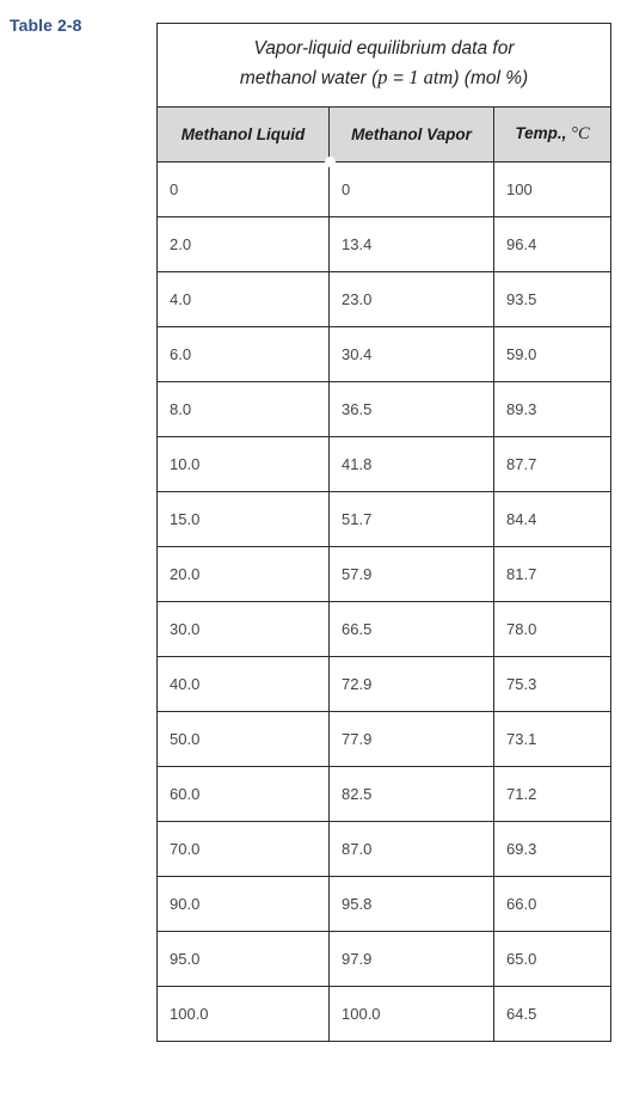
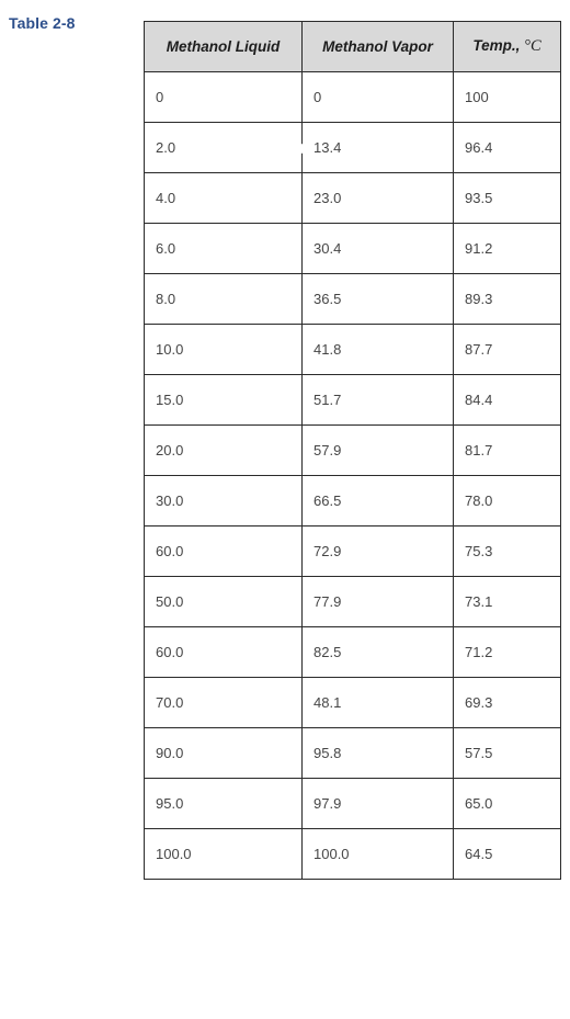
  Table 2-8
- Vapor-liquid equilibrium data formethanol water (p = 1 atm) (mol %)
  Methanol Liquid	Methanol Vapor	Temp., °C
  0	0	100
  2.0	13.4	96.4
  4.0	23.0	93.5
- 6.0	30.4	59.0
+ 6.0	30.4	91.2
  8.0	36.5	89.3
  10.0	41.8	87.7
  15.0	51.7	84.4
  20.0	57.9	81.7
  30.0	66.5	78.0
- 40.0	72.9	75.3
+ 60.0	72.9	75.3
  50.0	77.9	73.1
  60.0	82.5	71.2
- 70.0	87.0	69.3
+ 70.0	48.1	69.3
- 90.0	95.8	66.0
+ 90.0	95.8	57.5
  95.0	97.9	65.0
  100.0	100.0	64.5
